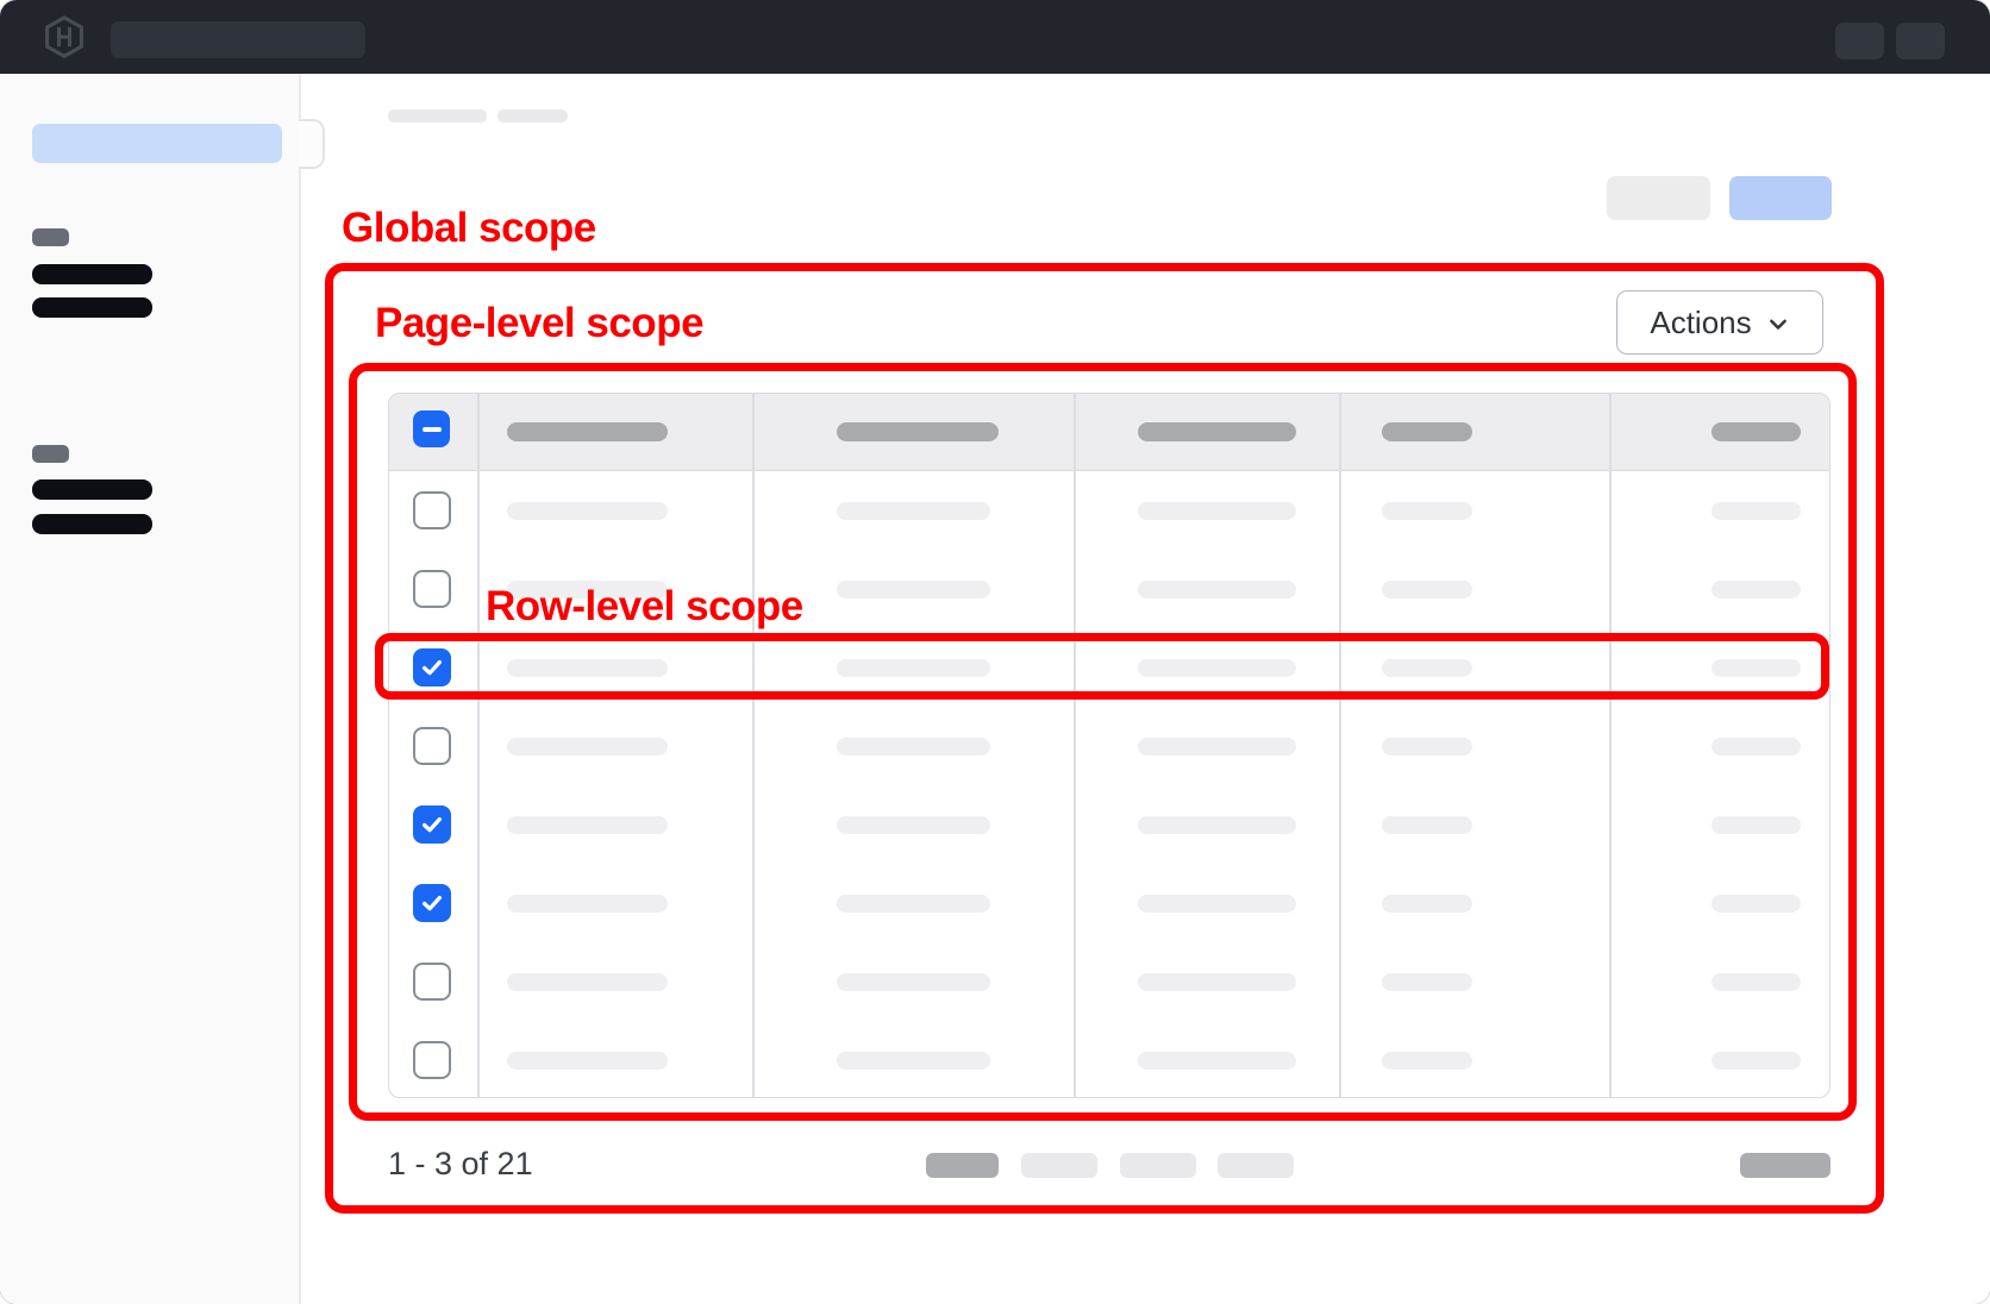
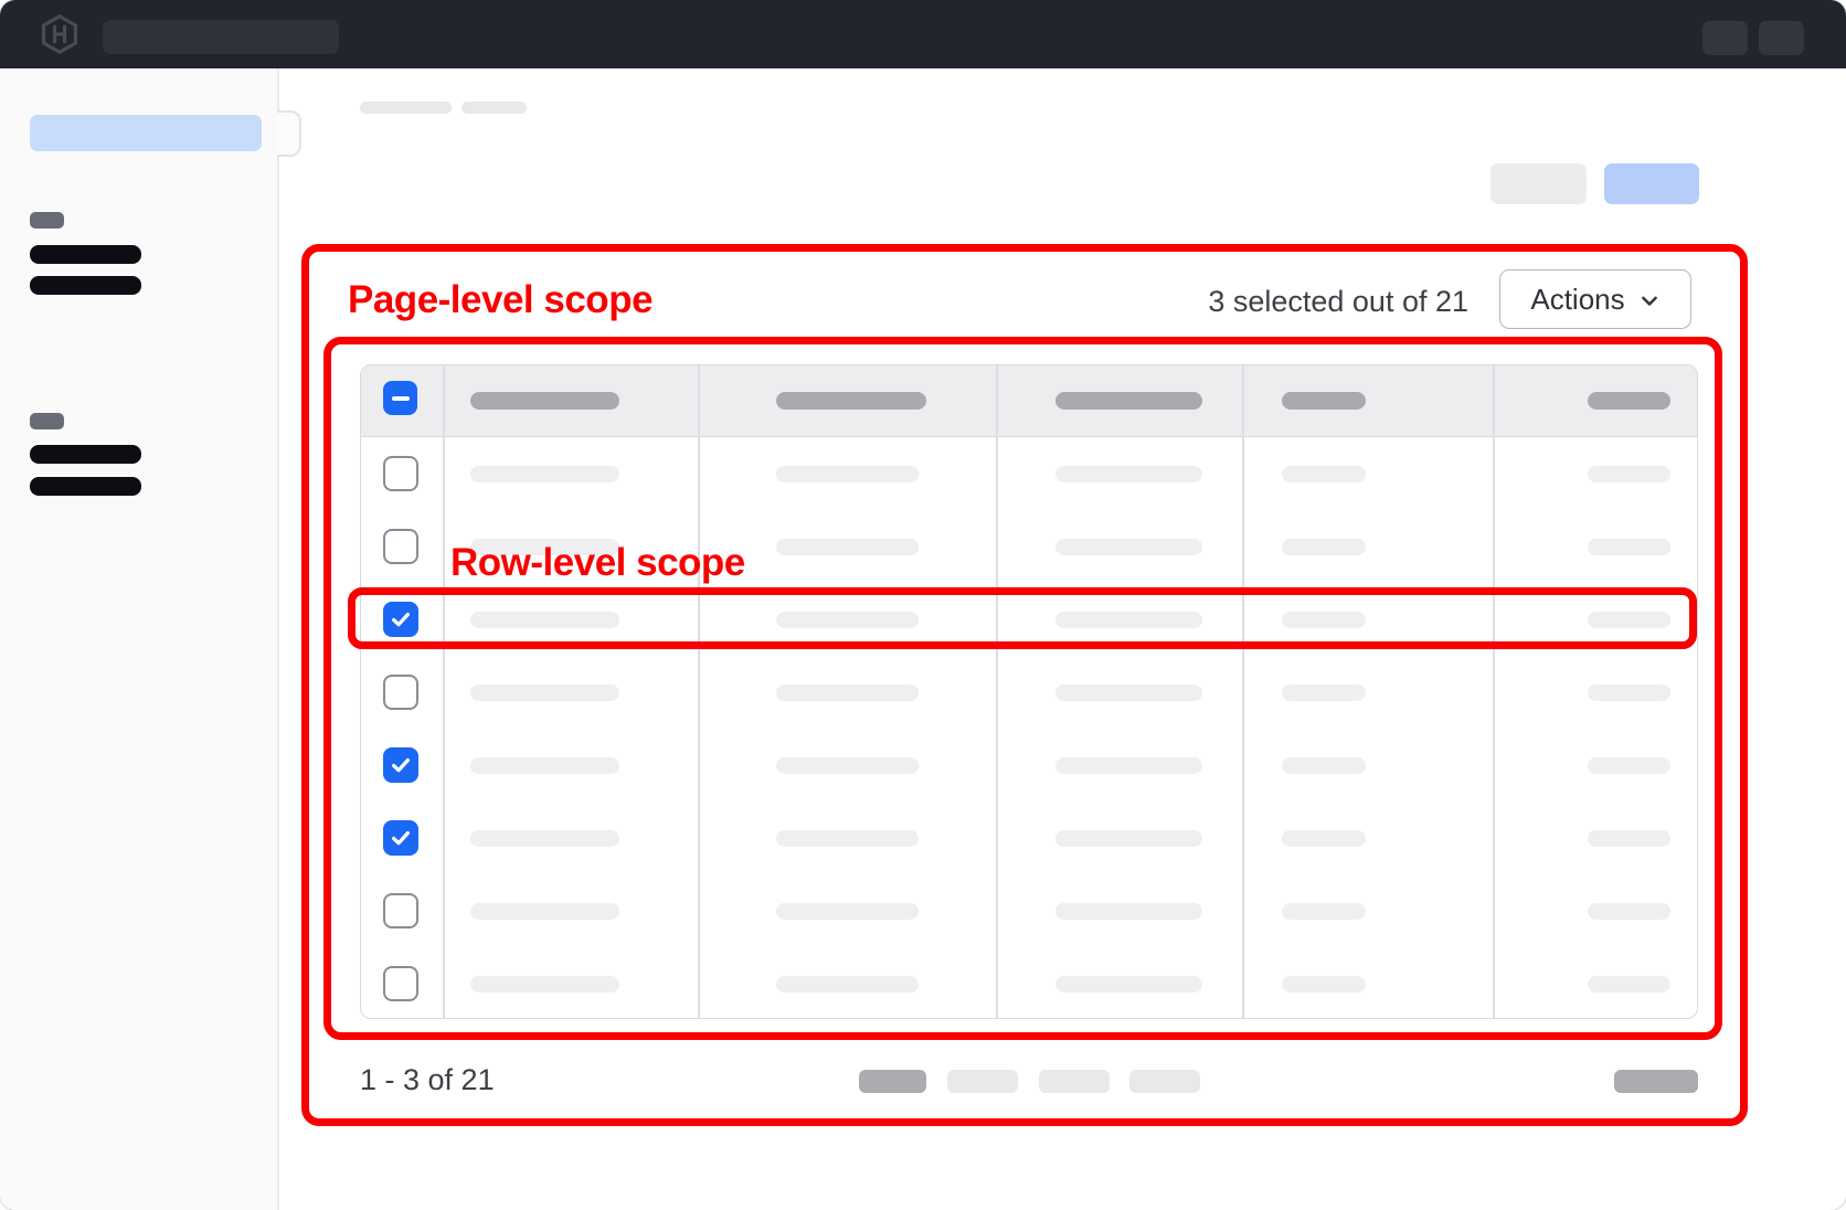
- Global scope
  Page-level scope
  Row-level scope
+ 3 selected out of 21
  Actions
  1 - 3 of 21
